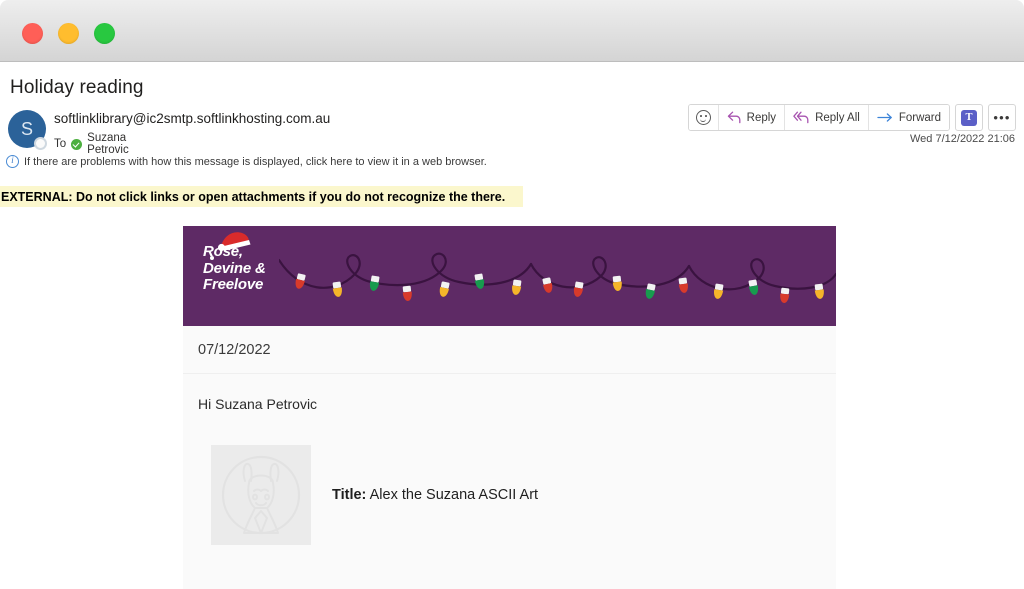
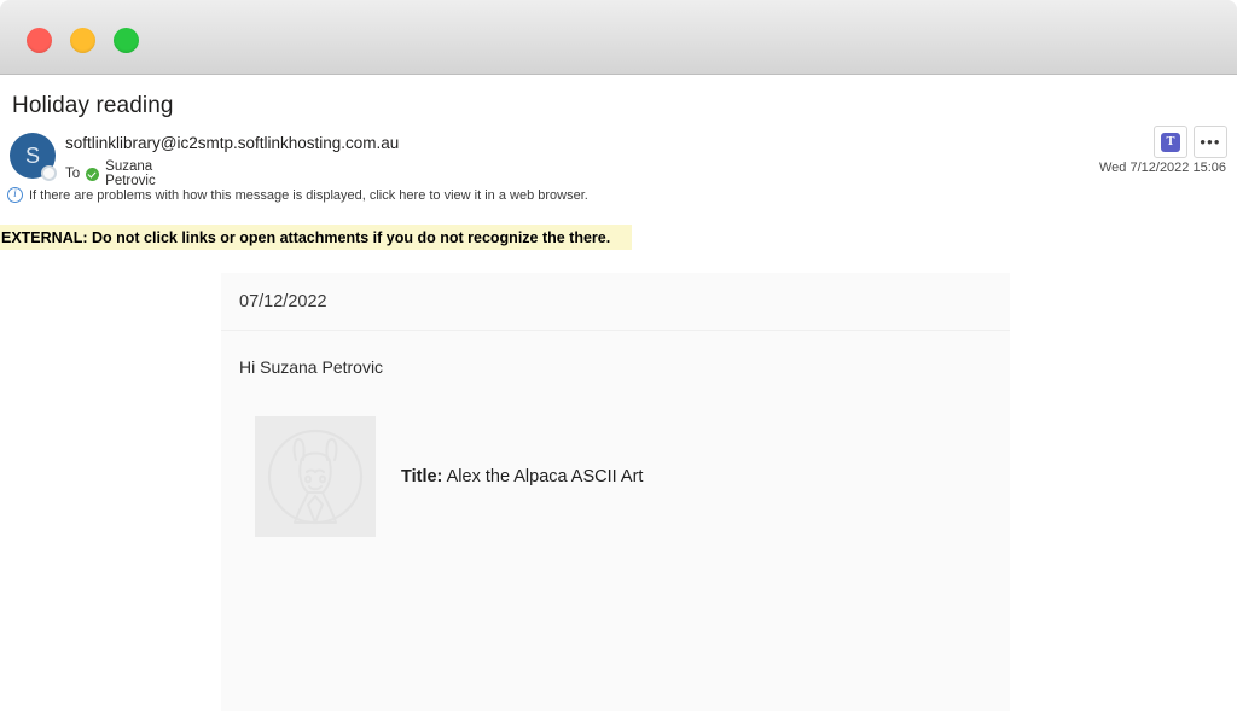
  Holiday reading
  S
  softlinklibrary@ic2smtp.softlinkhosting.com.au
  To
  Suzana Petrovic
  i
  If there are problems with how this message is displayed, click here to view it in a web browser.
- Reply
- Reply All
- Forward
  T
  •••
- Wed 7/12/2022 21:06
+ Wed 7/12/2022 15:06
  EXTERNAL: Do not click links or open attachments if you do not recognize the there.
- Rose,
- Devine &
- Freelove
  07/12/2022
  Hi Suzana Petrovic
- Title: Alex the Suzana ASCII Art
+ Title: Alex the Alpaca ASCII Art
